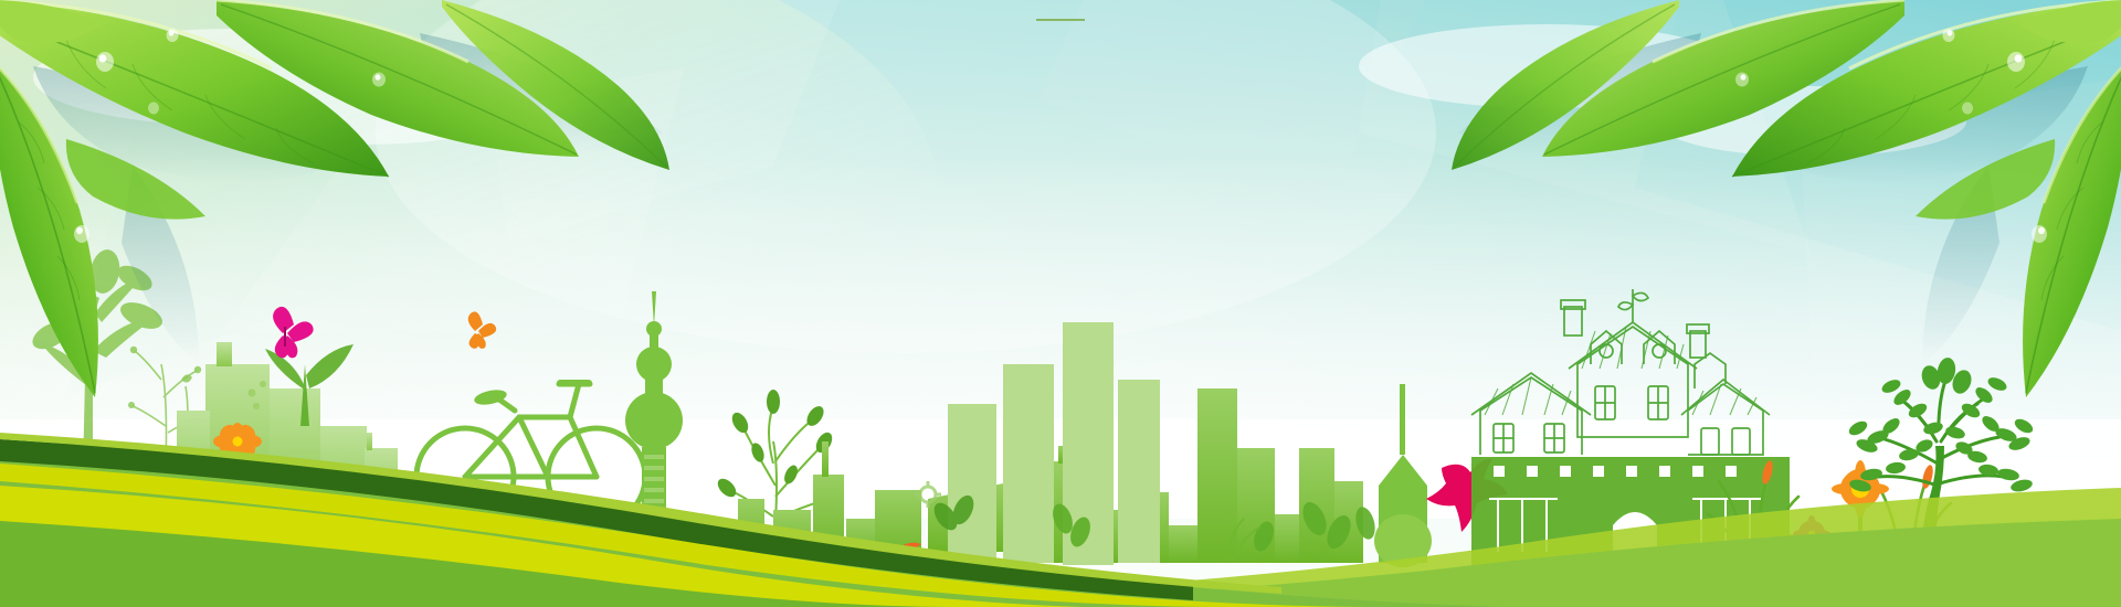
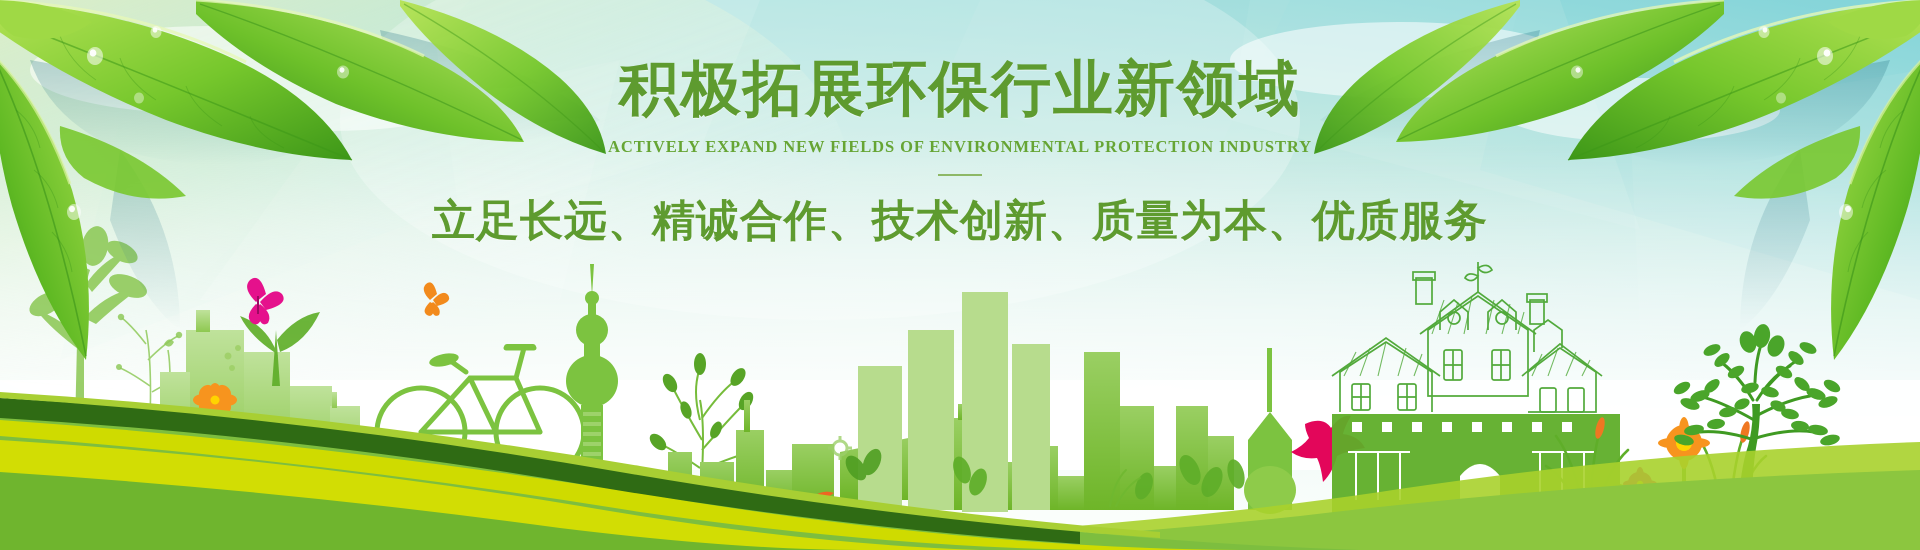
+ 积极拓展环保行业新领域
+ ACTIVELY EXPAND NEW FIELDS OF ENVIRONMENTAL PROTECTION INDUSTRY
+ 立足长远、精诚合作、技术创新、质量为本、优质服务
